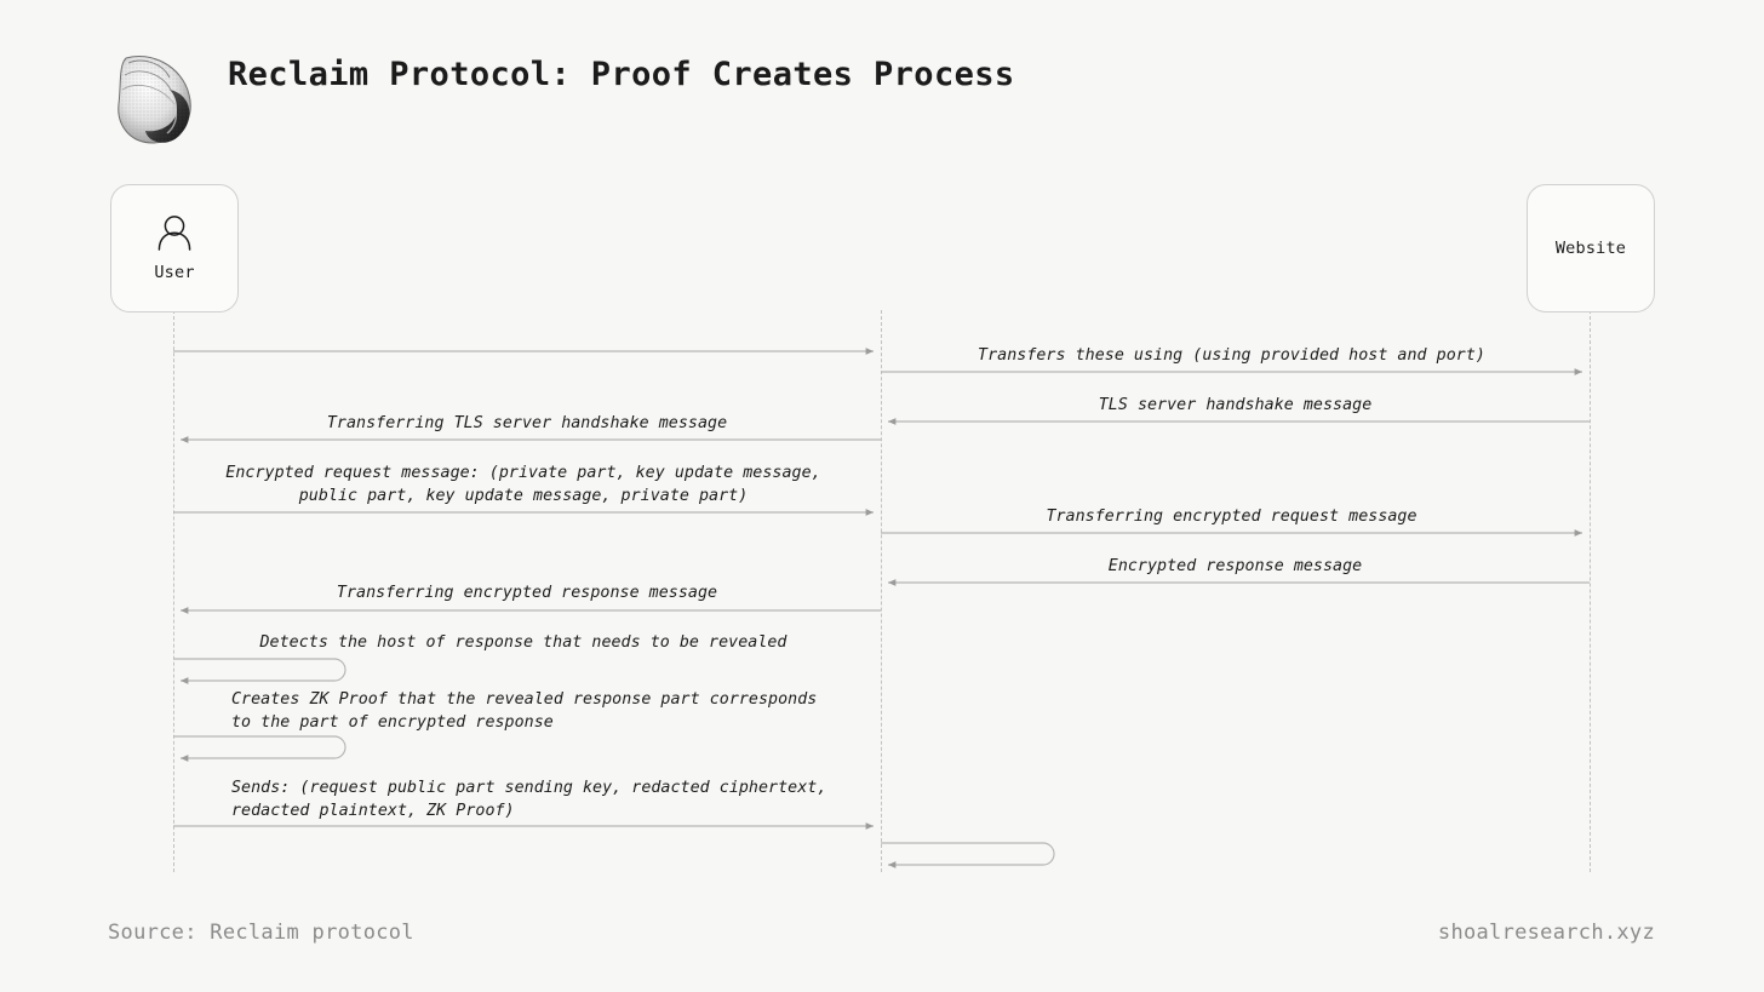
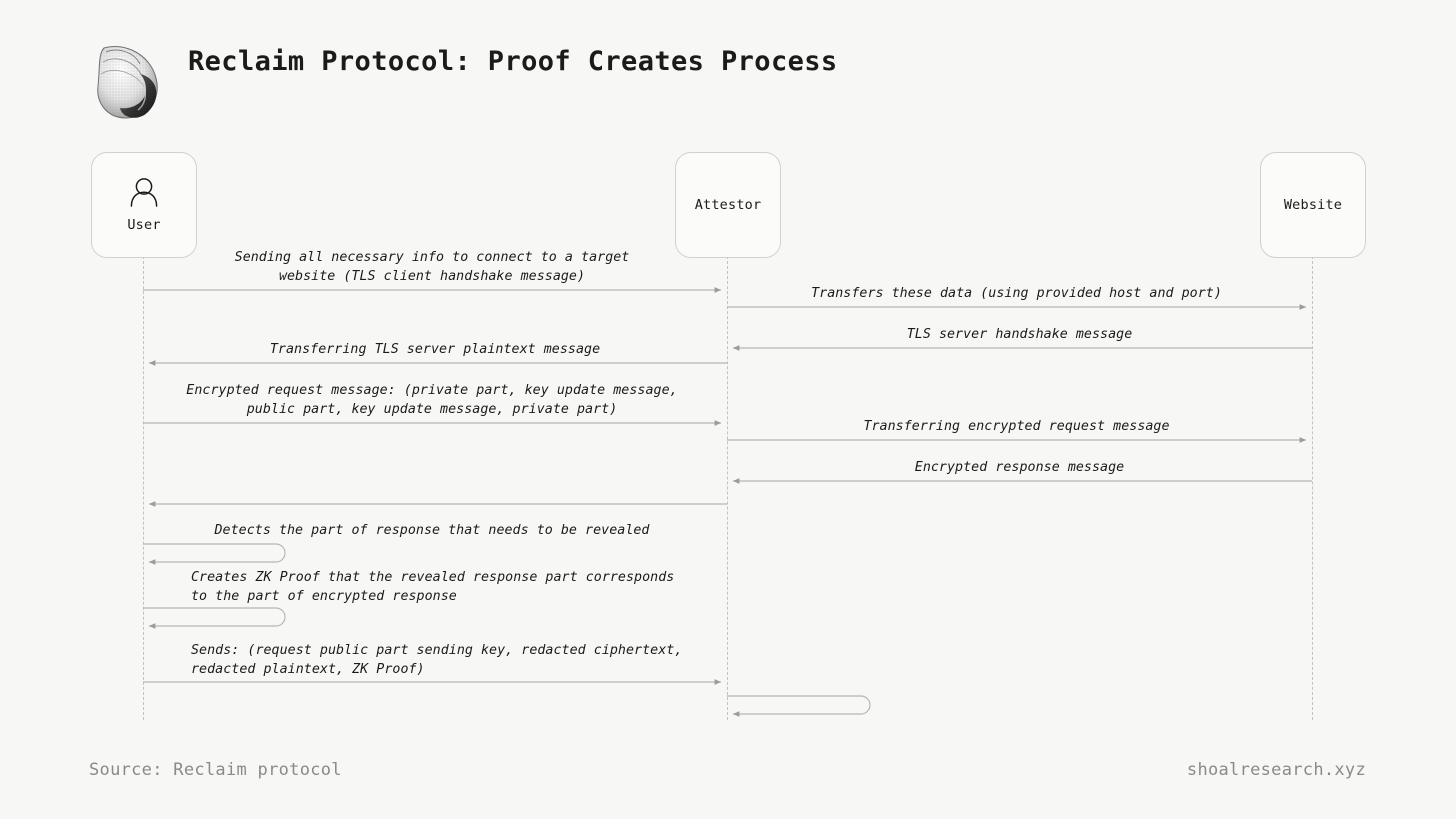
  Reclaim Protocol: Proof Creates Process
  User
+ Attestor
  Website
+ Sending all necessary info to connect to a target
+ website (TLS client handshake message)
- Transfers these using (using provided host and port)
+ Transfers these data (using provided host and port)
  TLS server handshake message
- Transferring TLS server handshake message
+ Transferring TLS server plaintext message
  Encrypted request message: (private part, key update message,
  public part, key update message, private part)
  Transferring encrypted request message
  Encrypted response message
- Transferring encrypted response message
- Detects the host of response that needs to be revealed
+ Detects the part of response that needs to be revealed
  Creates ZK Proof that the revealed response part corresponds
  to the part of encrypted response
  Sends: (request public part sending key, redacted ciphertext,
  redacted plaintext, ZK Proof)
  Source: Reclaim protocol
  shoalresearch.xyz
